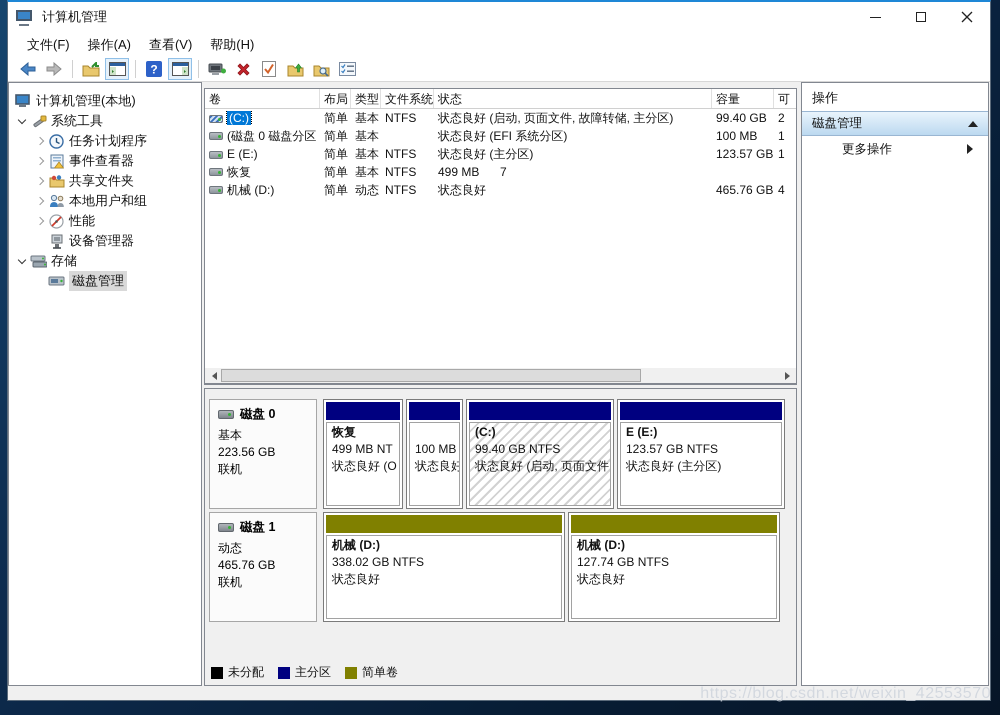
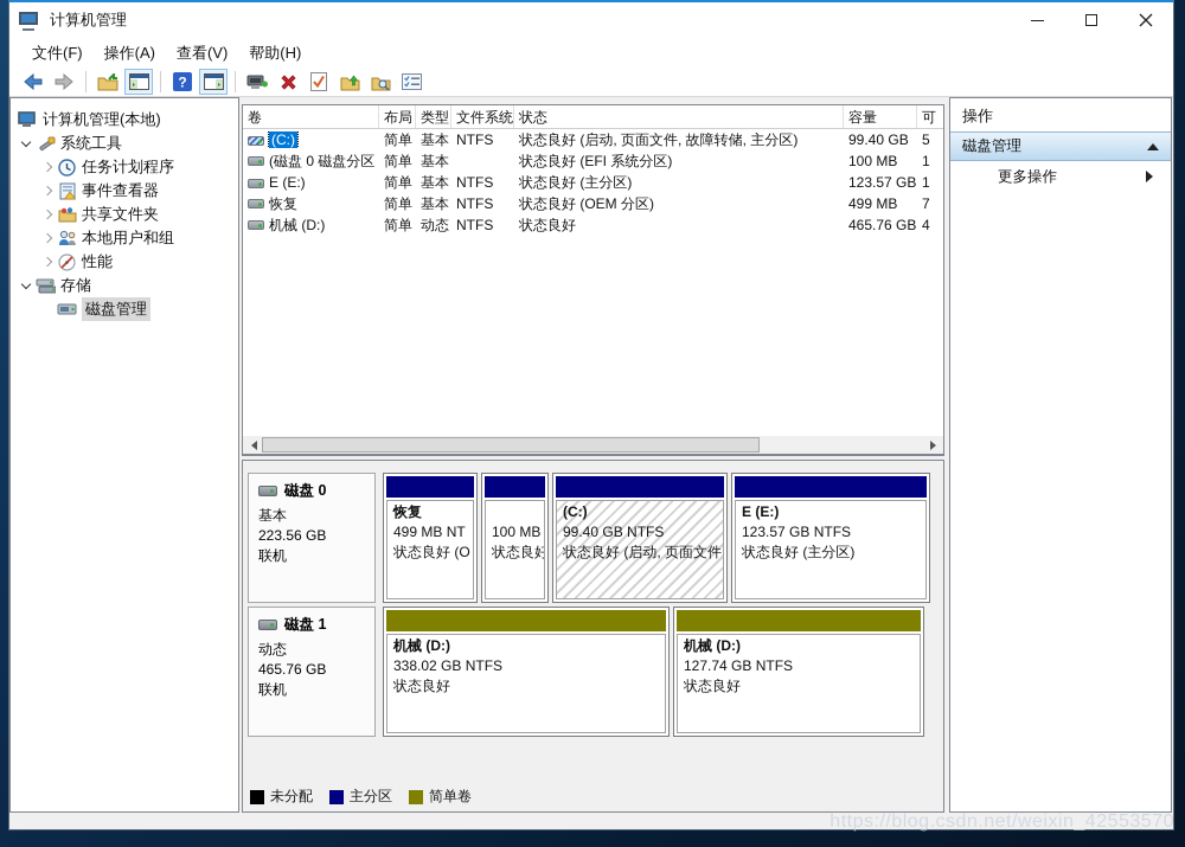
  计算机管理
  文件(F)
  操作(A)
  查看(V)
  帮助(H)
  ?
  计算机管理(本地)
  系统工具
  任务计划程序
  事件查看器
  共享文件夹
  本地用户和组
  性能
- 设备管理器
  存储
  磁盘管理
  卷
  布局
  类型
  文件系统
  状态
  容量
  可
  (C:)
  简单
  基本
  NTFS
  状态良好 (启动, 页面文件, 故障转储, 主分区)
  99.40 GB
- 2
+ 5
  (磁盘 0 磁盘分区
  简单
  基本
  状态良好 (EFI 系统分区)
  100 MB
  1
  E (E:)
  简单
  基本
  NTFS
  状态良好 (主分区)
  123.57 GB
  1
  恢复
  简单
  基本
  NTFS
+ 状态良好 (OEM 分区)
  499 MB
  7
  机械 (D:)
  简单
  动态
  NTFS
  状态良好
  465.76 GB
  4
  磁盘 0
  基本
  223.56 GB
  联机
  恢复
  499 MB NT
  状态良好 (O
  100 MB
  状态良好
  (C:)
  99.40 GB NTFS
  状态良好 (启动, 页面文件
  E (E:)
  123.57 GB NTFS
  状态良好 (主分区)
  磁盘 1
  动态
  465.76 GB
  联机
  机械 (D:)
  338.02 GB NTFS
  状态良好
  机械 (D:)
  127.74 GB NTFS
  状态良好
  未分配
  主分区
  简单卷
  操作
  磁盘管理
  更多操作
  https://blog.csdn.net/weixin_42553570
